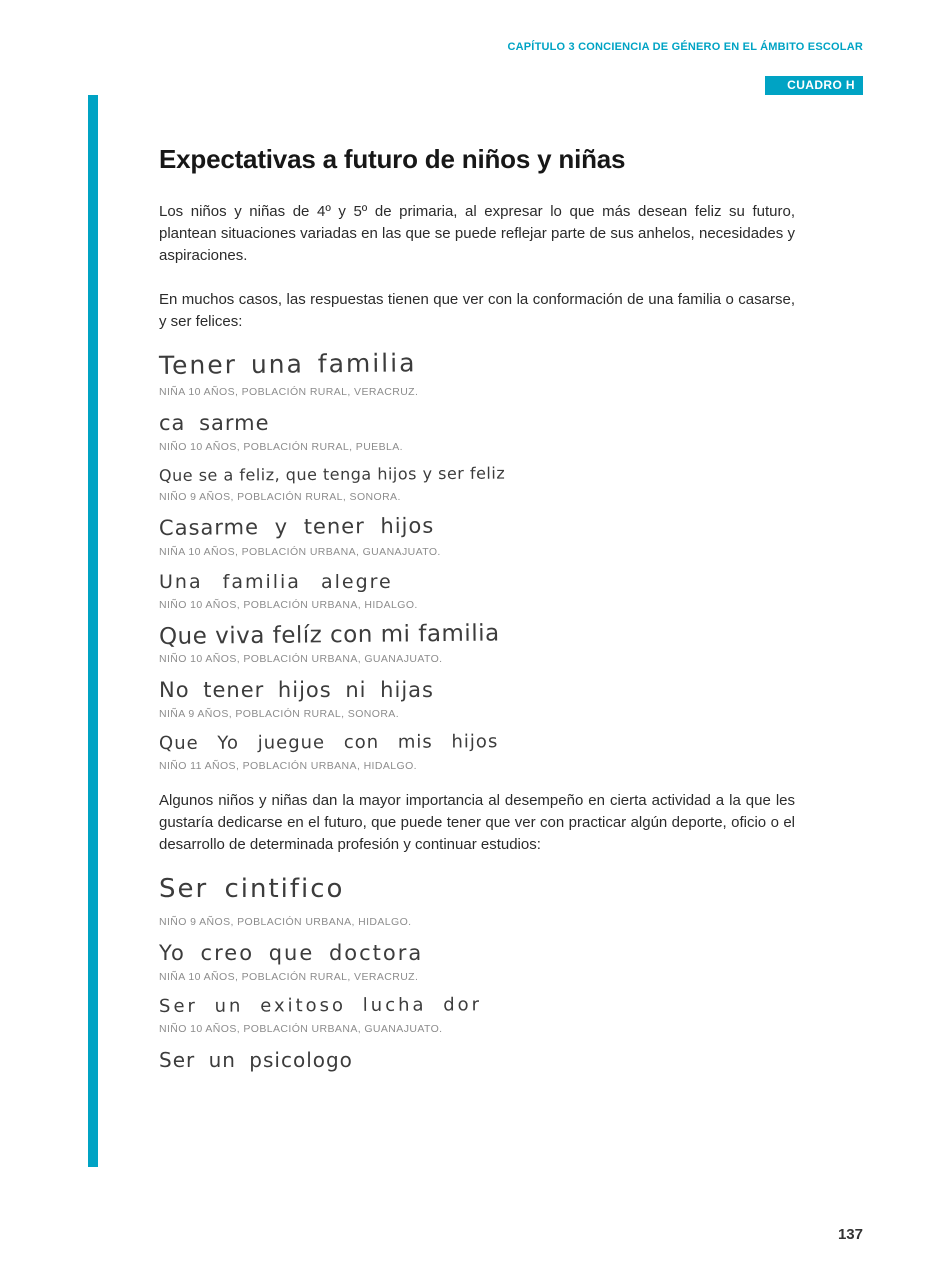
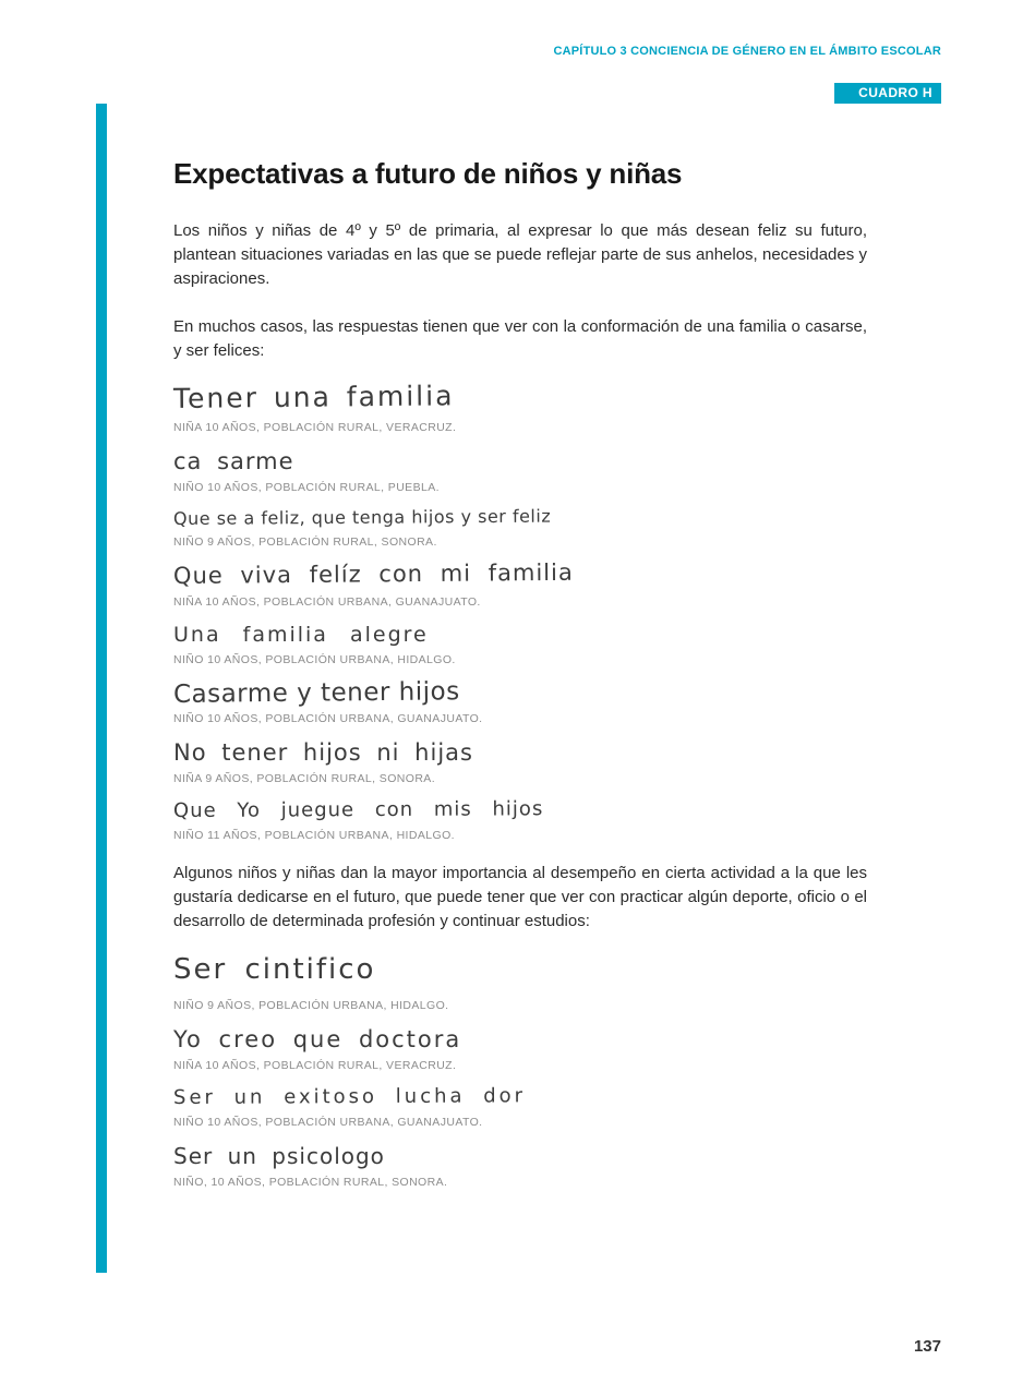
  CAPÍTULO 3 CONCIENCIA DE GÉNERO EN EL ÁMBITO ESCOLAR
  CUADRO H
  Expectativas a futuro de niños y niñas
  Los niños y niñas de 4º y 5º de primaria, al expresar lo que más desean feliz su futuro, plantean situaciones variadas en las que se puede reflejar parte de sus anhelos, necesidades y aspiraciones.
  En muchos casos, las respuestas tienen que ver con la conformación de una familia o casarse, y ser felices:
  Tener una familia
  NIÑA 10 AÑOS, POBLACIÓN RURAL, VERACRUZ.
  ca sarme
  NIÑO 10 AÑOS, POBLACIÓN RURAL, PUEBLA.
  Que se a feliz, que tenga hijos y ser feliz
  NIÑO 9 AÑOS, POBLACIÓN RURAL, SONORA.
- Casarme y tener hijos
+ Que viva felíz con mi familia
  NIÑA 10 AÑOS, POBLACIÓN URBANA, GUANAJUATO.
  Una familia alegre
  NIÑO 10 AÑOS, POBLACIÓN URBANA, HIDALGO.
- Que viva felíz con mi familia
+ Casarme y tener hijos
  NIÑO 10 AÑOS, POBLACIÓN URBANA, GUANAJUATO.
  No tener hijos ni hijas
  NIÑA 9 AÑOS, POBLACIÓN RURAL, SONORA.
  Que Yo juegue con mis hijos
  NIÑO 11 AÑOS, POBLACIÓN URBANA, HIDALGO.
  Algunos niños y niñas dan la mayor importancia al desempeño en cierta actividad a la que les gustaría dedicarse en el futuro, que puede tener que ver con practicar algún deporte, oficio o el desarrollo de determinada profesión y continuar estudios:
  Ser cintifico
  NIÑO 9 AÑOS, POBLACIÓN URBANA, HIDALGO.
  Yo creo que doctora
  NIÑA 10 AÑOS, POBLACIÓN RURAL, VERACRUZ.
  Ser un exitoso lucha dor
  NIÑO 10 AÑOS, POBLACIÓN URBANA, GUANAJUATO.
  Ser un psicologo
+ NIÑO, 10 AÑOS, POBLACIÓN RURAL, SONORA.
  137
